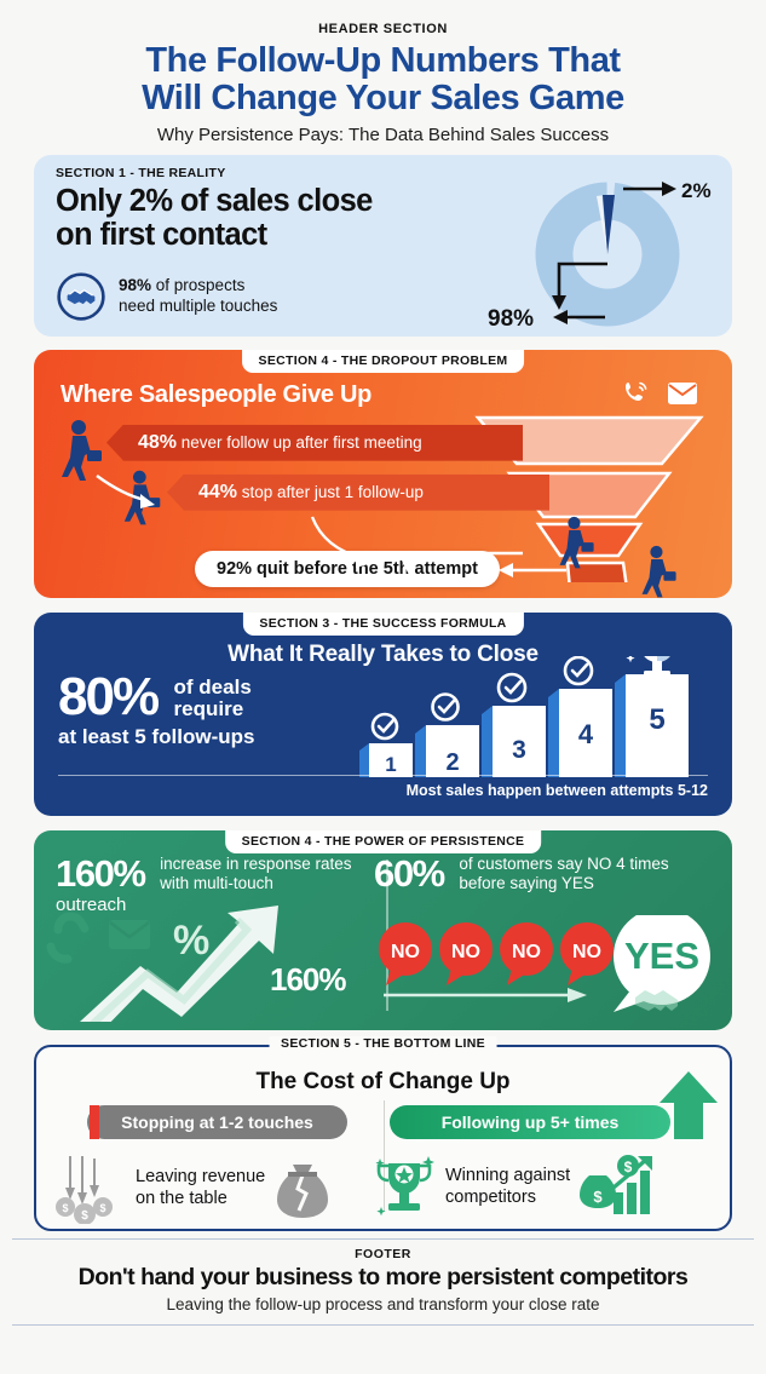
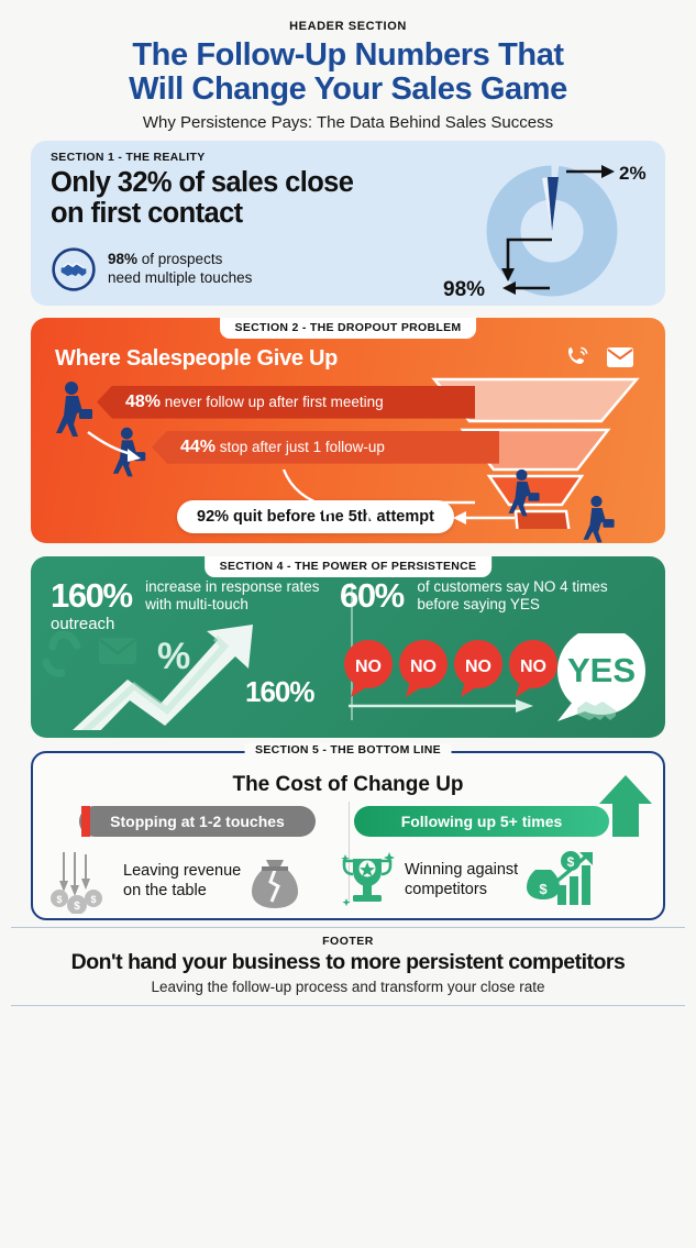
  HEADER SECTION
  The Follow-Up Numbers That
  Will Change Your Sales Game
  Why Persistence Pays: The Data Behind Sales Success
  SECTION 1 - THE REALITY
- Only 2% of sales close
+ Only 32% of sales close
  on first contact
  98% of prospects
  need multiple touches
  2%
  98%
- SECTION 4 - THE DROPOUT PROBLEM
+ SECTION 2 - THE DROPOUT PROBLEM
  Where Salespeople Give Up
  48% never follow up after first meeting
  44% stop after just 1 follow-up
  92% quit before the 5th attempt
- SECTION 3 - THE SUCCESS FORMULA
- What It Really Takes to Close
- 80%
- of deals
- require
- at least 5 follow-ups
- 1
- 2
- 3
- 4
- 5
- Most sales happen between attempts 5-12
  SECTION 4 - THE POWER OF PERSISTENCE
  160% increase in response rates with multi-touch
  outreach
  %
  160%
  60% of customers say NO 4 times before saying YES
  NO
  NO
  NO
  NO
  YES
  SECTION 5 - THE BOTTOM LINE
  The Cost of Change Up
  Stopping at 1-2 touches
  $
  $
  $
  Leaving revenue
  on the table
  Following up 5+ times
  Winning against
  competitors
  $
  $
  FOOTER
  Don't hand your business to more persistent competitors
  Leaving the follow-up process and transform your close rate
